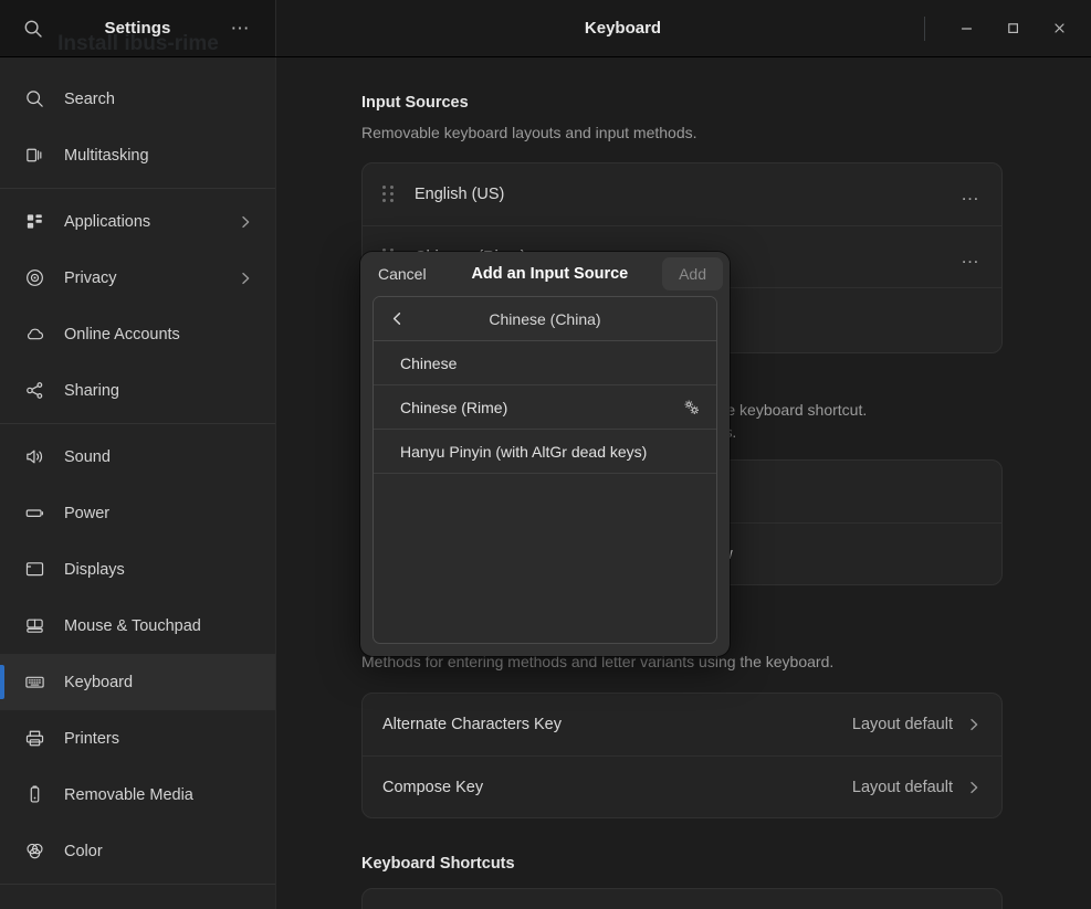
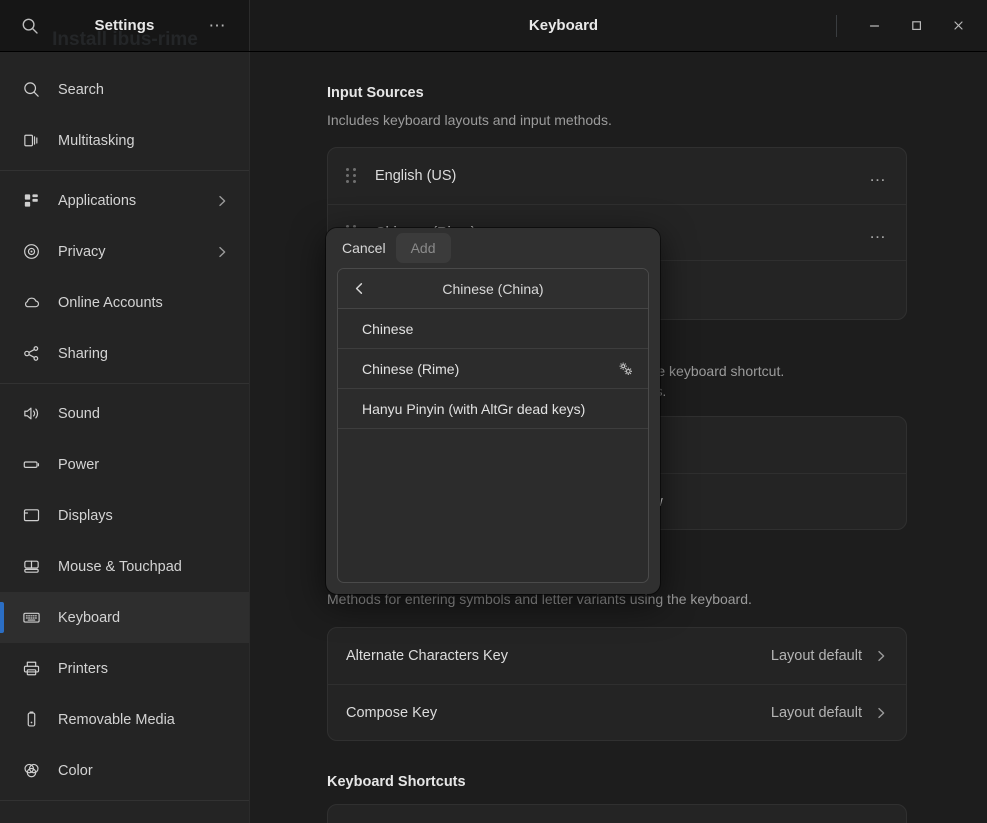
  Settings
  ⋯
  Keyboard
  Install ibus-rime
  Search
  Multitasking
  Applications
  Privacy
  Online Accounts
  Sharing
  Sound
  Power
  Displays
  Mouse & Touchpad
  Keyboard
  Printers
  Removable Media
  Color
  Input Sources
- Removable keyboard layouts and input methods.
+ Includes keyboard layouts and input methods.
  English (US)
  …
  …
- Methods for entering methods and letter variants using the keyboard.
+ Methods for entering symbols and letter variants using the keyboard.
  Alternate Characters Key
  Layout default
  Compose Key
  Layout default
  Keyboard Shortcuts
  Cancel
- Add an Input Source
  Add
  Chinese (China)
  Chinese
  Chinese (Rime)
  Hanyu Pinyin (with AltGr dead keys)
